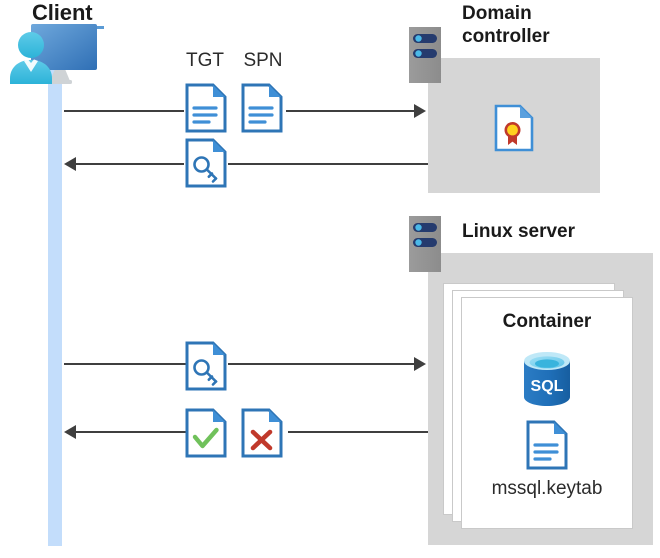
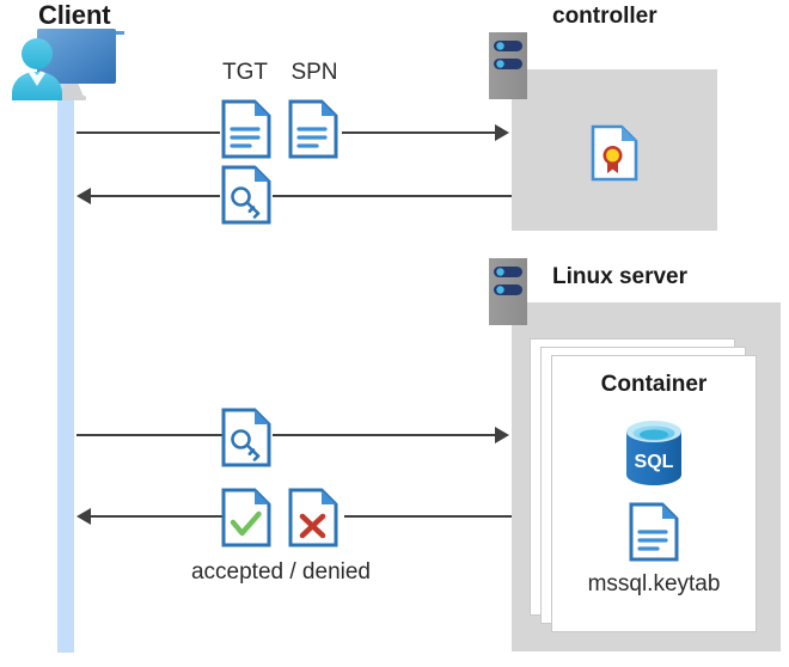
  Client
  TGT
  SPN
- Domain
  controller
+ accepted / denied
  Linux server
  Container
  SQL
  mssql.keytab
